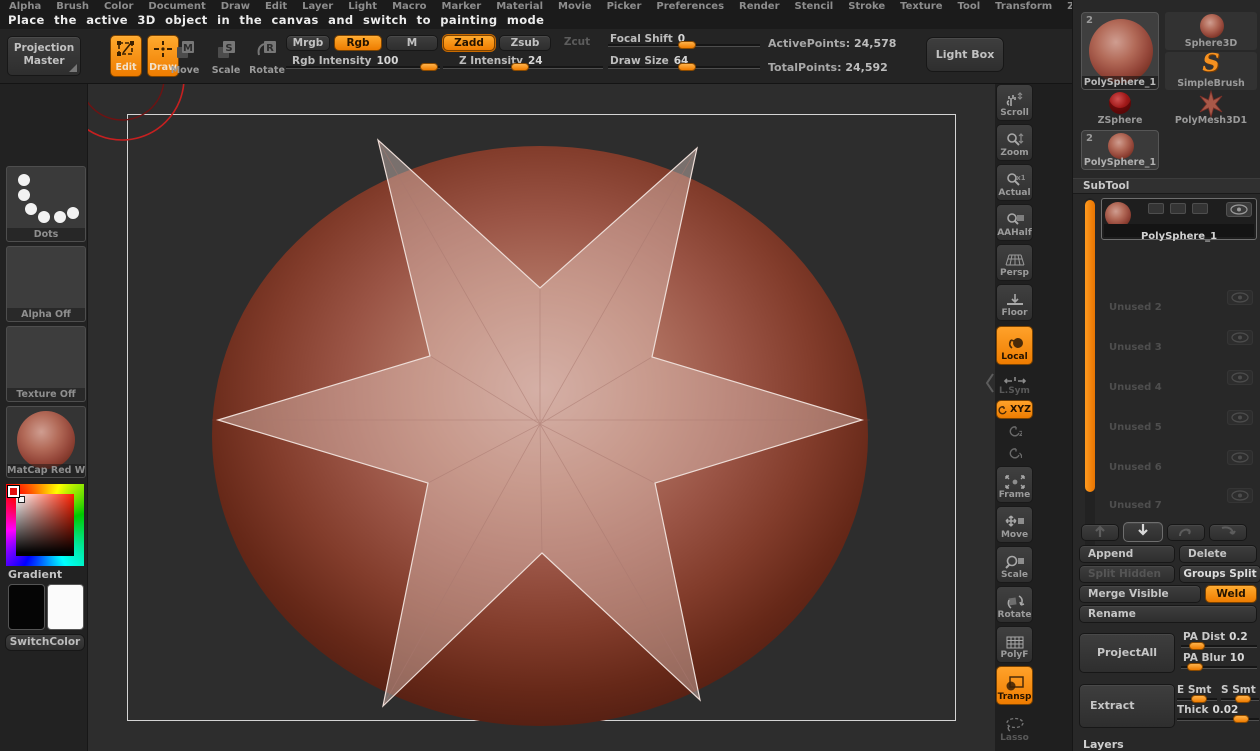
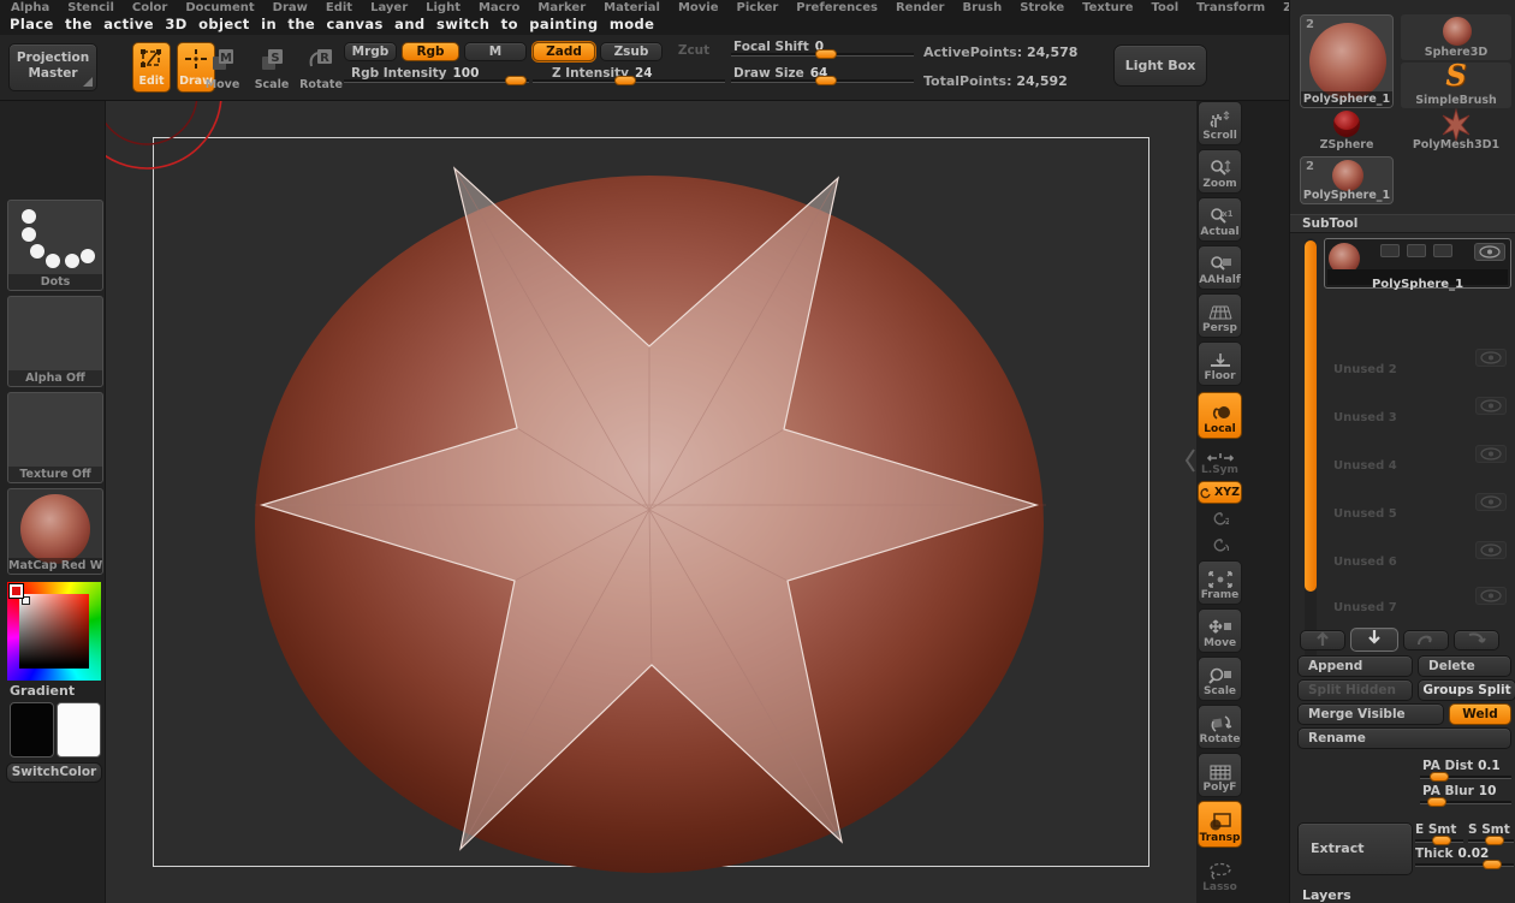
  Alpha
- Brush
+ Stencil
  Color
  Document
  Draw
  Edit
  Layer
  Light
  Macro
  Marker
  Material
  Movie
  Picker
  Preferences
  Render
- Stencil
+ Brush
  Stroke
  Texture
  Tool
  Transform
  Place the active 3D object in the canvas and switch to painting mode
  Projection Master
  Edit
  Draw
  M
  Move
  S
  Scale
  R
  Rotate
  Mrgb
  Rgb
  M
  Rgb Intensity 100
  Zadd
  Zsub
  Zcut
  Z Intensity 24
  Focal Shift 0
  Draw Size 64
  ActivePoints: 24,578
  TotalPoints: 24,592
  Light Box
  Dots
  Alpha Off
  Texture Off
  MatCap Red W
  Gradient
  SwitchColor
  Scroll
  Zoom
  x1
  Actual
  AAHalf
  Persp
  Floor
  Local
  L.Sym
  XYZ
  Z
  Y
  Frame
  Move
  Scale
  Rotate
  PolyF
  Transp
  Lasso
  2
  PolySphere_1
  Sphere3D
  S
  SimpleBrush
  ZSphere
  PolyMesh3D1
  2
  PolySphere_1
  SubTool
  PolySphere_1
  Unused 2
  Unused 3
  Unused 4
  Unused 5
  Unused 6
  Unused 7
  Append
  Delete
  Split Hidden
  Groups Split
  Merge Visible
  Weld
  Rename
- ProjectAll
- PA Dist 0.2
+ PA Dist 0.1
  PA Blur 10
  Extract
  E Smt
  S Smt
  Thick 0.02
  Layers
